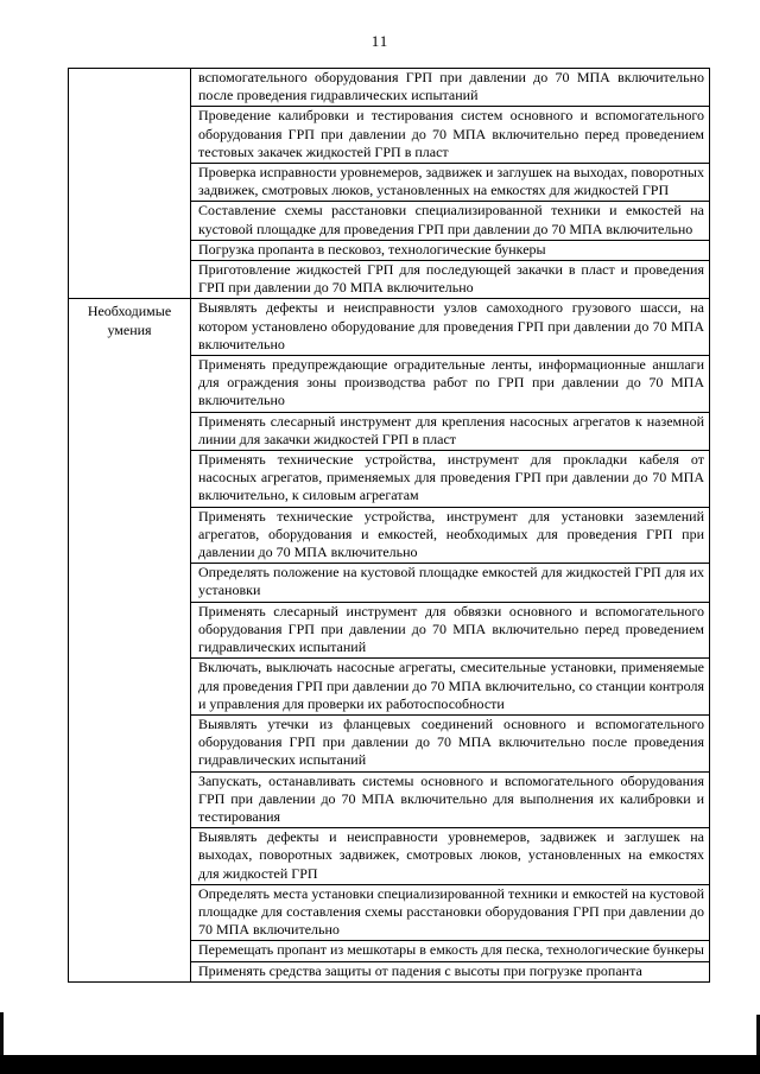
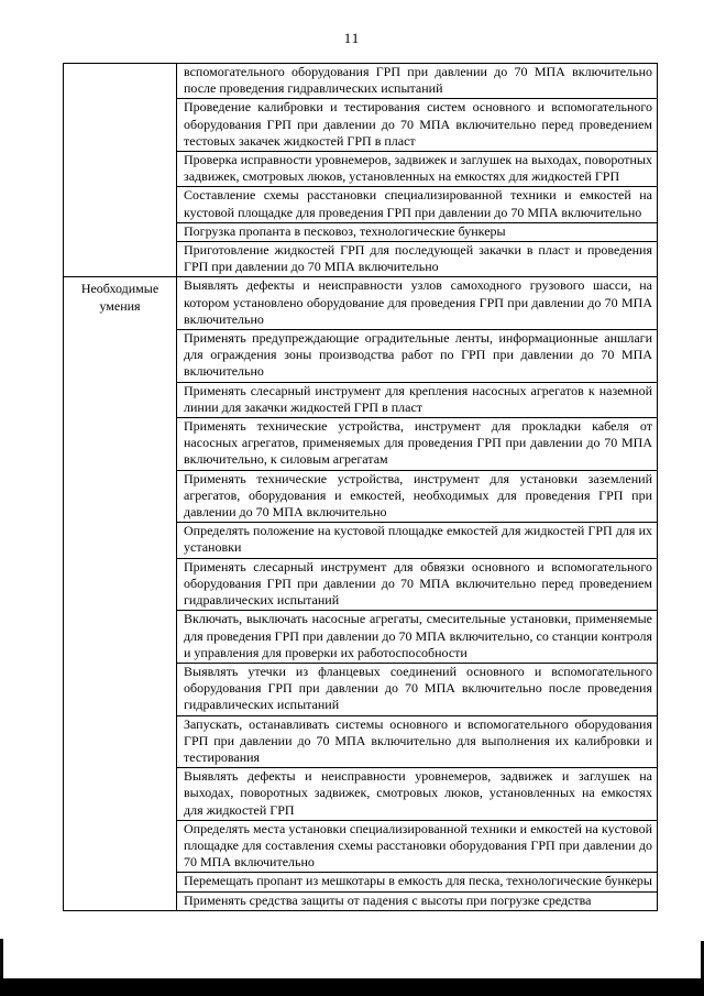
  11
  	вспомогательного оборудования ГРП при давлении до 70 МПА включительно после проведения гидравлических испытаний
  Проведение калибровки и тестирования систем основного и вспомогательного оборудования ГРП при давлении до 70 МПА включительно перед проведением тестовых закачек жидкостей ГРП в пласт
  Проверка исправности уровнемеров, задвижек и заглушек на выходах, поворотных задвижек, смотровых люков, установленных на емкостях для жидкостей ГРП
  Составление схемы расстановки специализированной техники и емкостей на кустовой площадке для проведения ГРП при давлении до 70 МПА включительно
  Погрузка пропанта в песковоз, технологические бункеры
  Приготовление жидкостей ГРП для последующей закачки в пласт и проведения ГРП при давлении до 70 МПА включительно
  Необходимые умения	Выявлять дефекты и неисправности узлов самоходного грузового шасси, на котором установлено оборудование для проведения ГРП при давлении до 70 МПА включительно
  Применять предупреждающие оградительные ленты, информационные аншлаги для ограждения зоны производства работ по ГРП при давлении до 70 МПА включительно
  Применять слесарный инструмент для крепления насосных агрегатов к наземной линии для закачки жидкостей ГРП в пласт
  Применять технические устройства, инструмент для прокладки кабеля от насосных агрегатов, применяемых для проведения ГРП при давлении до 70 МПА включительно, к силовым агрегатам
  Применять технические устройства, инструмент для установки заземлений агрегатов, оборудования и емкостей, необходимых для проведения ГРП при давлении до 70 МПА включительно
  Определять положение на кустовой площадке емкостей для жидкостей ГРП для их установки
  Применять слесарный инструмент для обвязки основного и вспомогательного оборудования ГРП при давлении до 70 МПА включительно перед проведением гидравлических испытаний
  Включать, выключать насосные агрегаты, смесительные установки, применяемые для проведения ГРП при давлении до 70 МПА включительно, со станции контроля и управления для проверки их работоспособности
  Выявлять утечки из фланцевых соединений основного и вспомогательного оборудования ГРП при давлении до 70 МПА включительно после проведения гидравлических испытаний
  Запускать, останавливать системы основного и вспомогательного оборудования ГРП при давлении до 70 МПА включительно для выполнения их калибровки и тестирования
  Выявлять дефекты и неисправности уровнемеров, задвижек и заглушек на выходах, поворотных задвижек, смотровых люков, установленных на емкостях для жидкостей ГРП
  Определять места установки специализированной техники и емкостей на кустовой площадке для составления схемы расстановки оборудования ГРП при давлении до 70 МПА включительно
  Перемещать пропант из мешкотары в емкость для песка, технологические бункеры
- Применять средства защиты от падения с высоты при погрузке пропанта
+ Применять средства защиты от падения с высоты при погрузке средства
